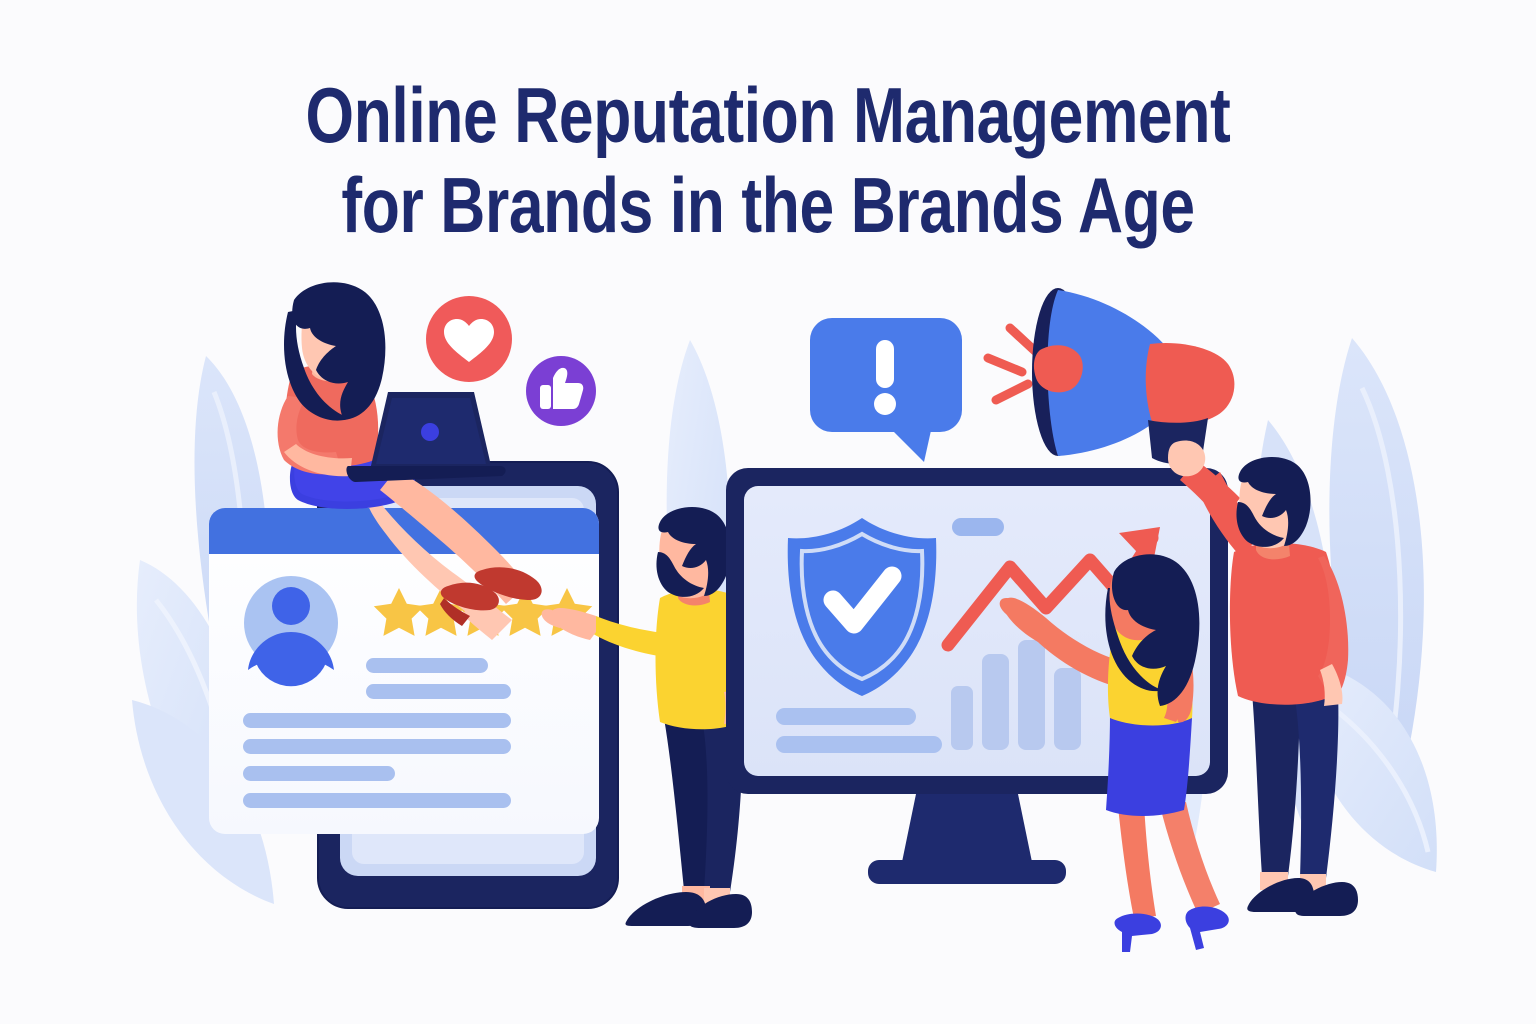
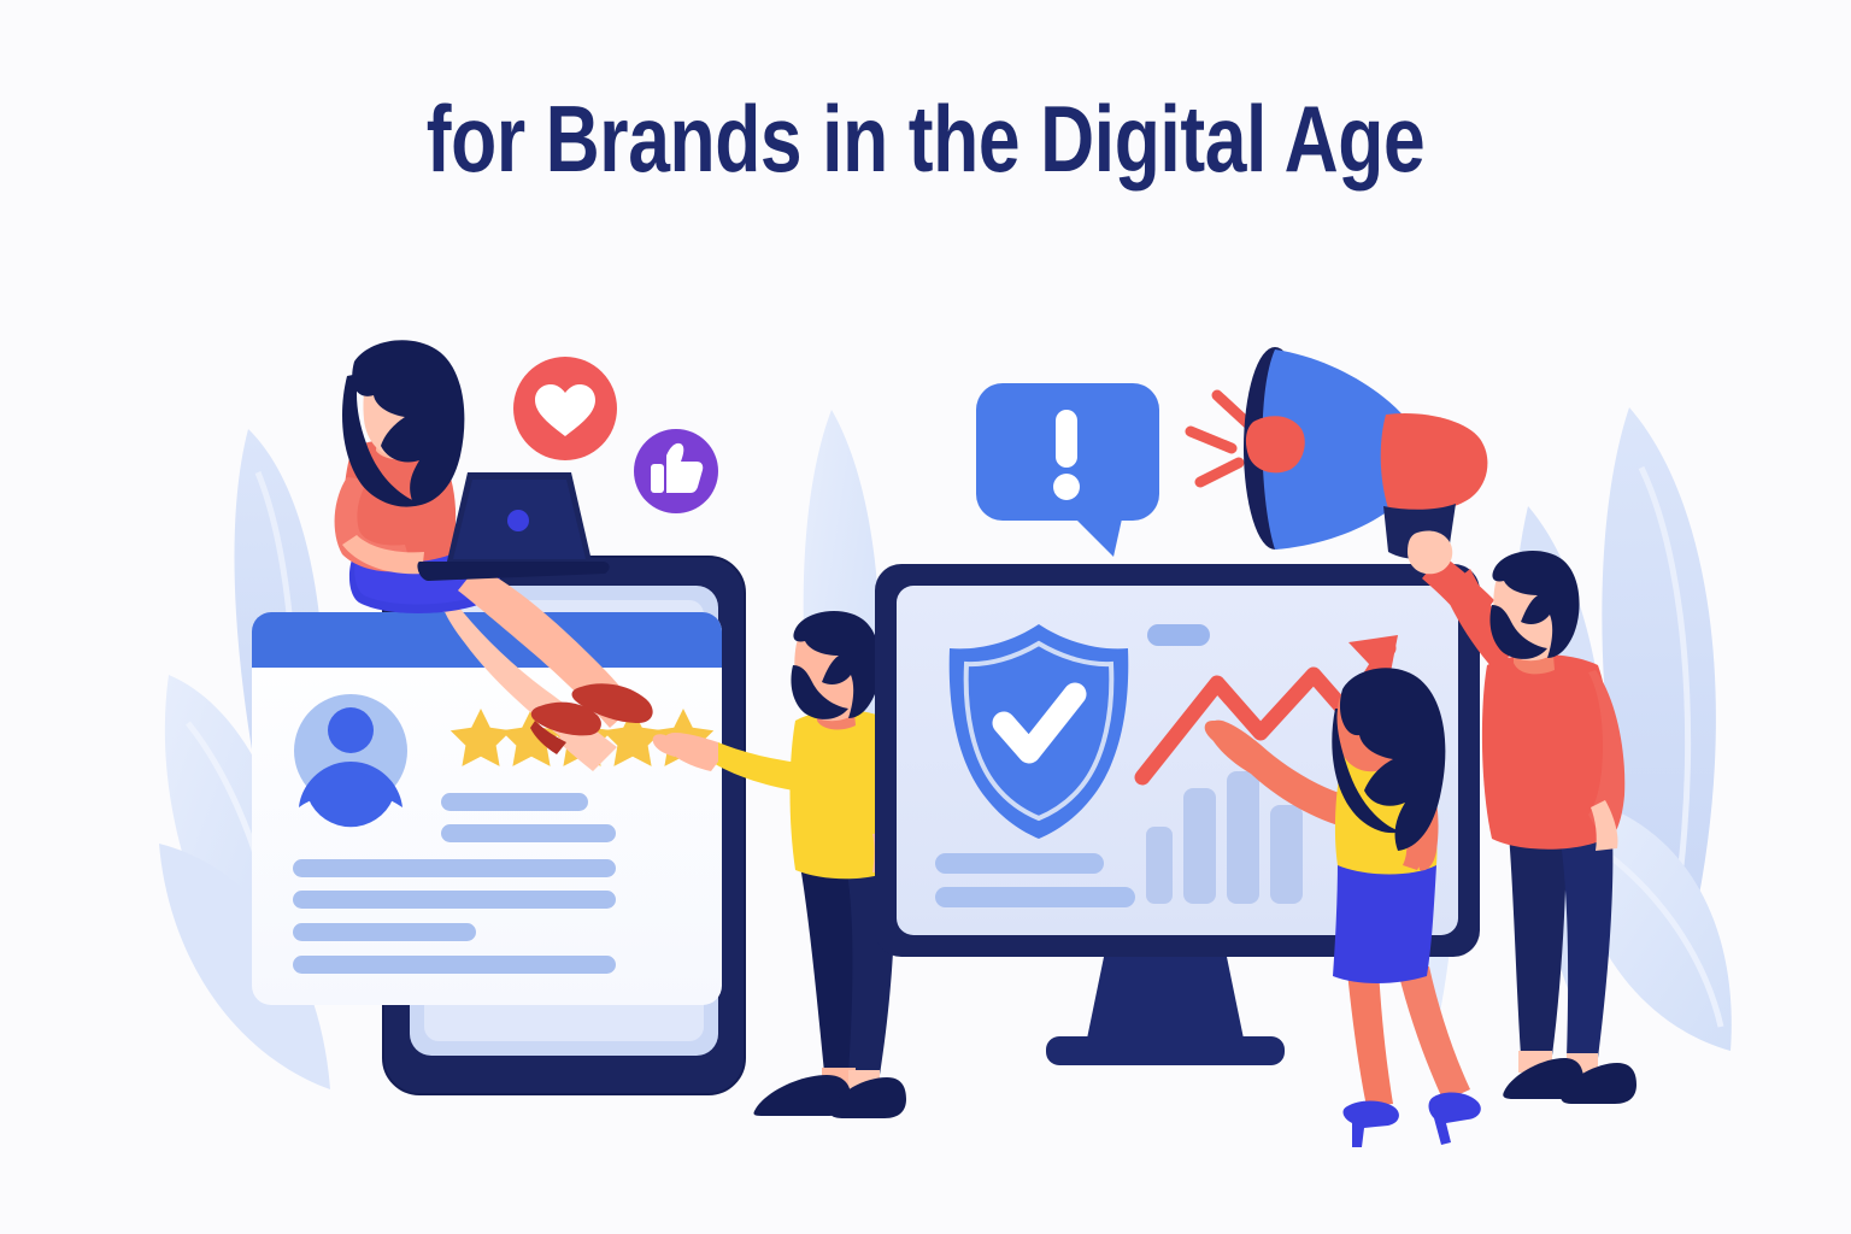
- Online Reputation Management
- for Brands in the Brands Age
+ for Brands in the Digital Age
